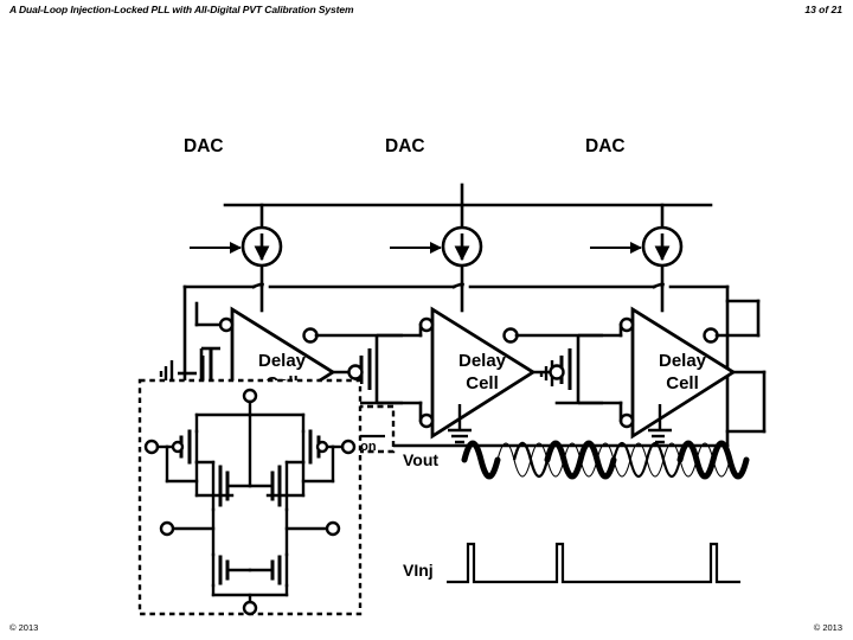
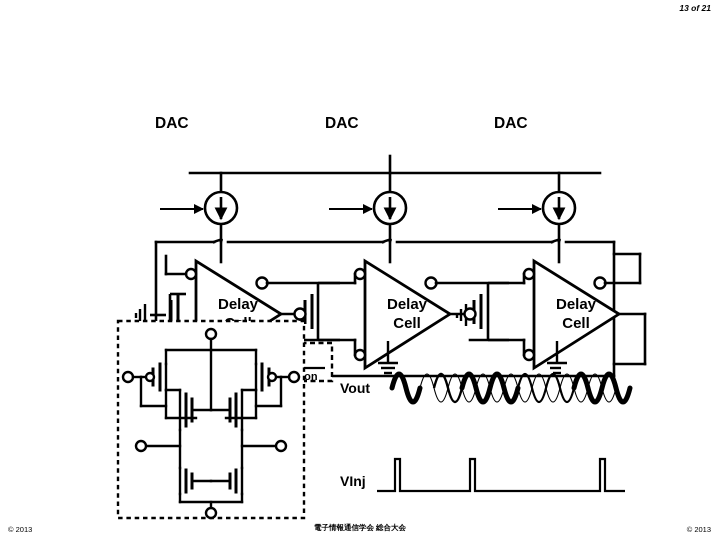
- A Dual-Loop Injection-Locked PLL with All-Digital PVT Calibration System
  13 of 21
  DAC
  DAC
  DAC
  Delay
  Delay
  Cell
  Delay
  Cell
  Vout
  VInj
  © 2013
+ 電子情報通信学会 総合大会
  © 2013
